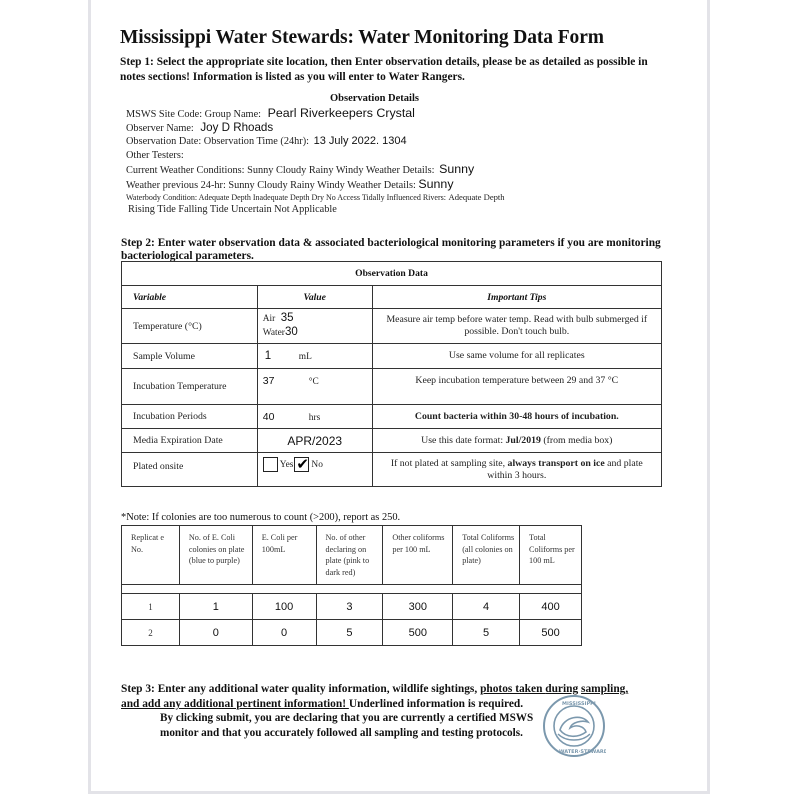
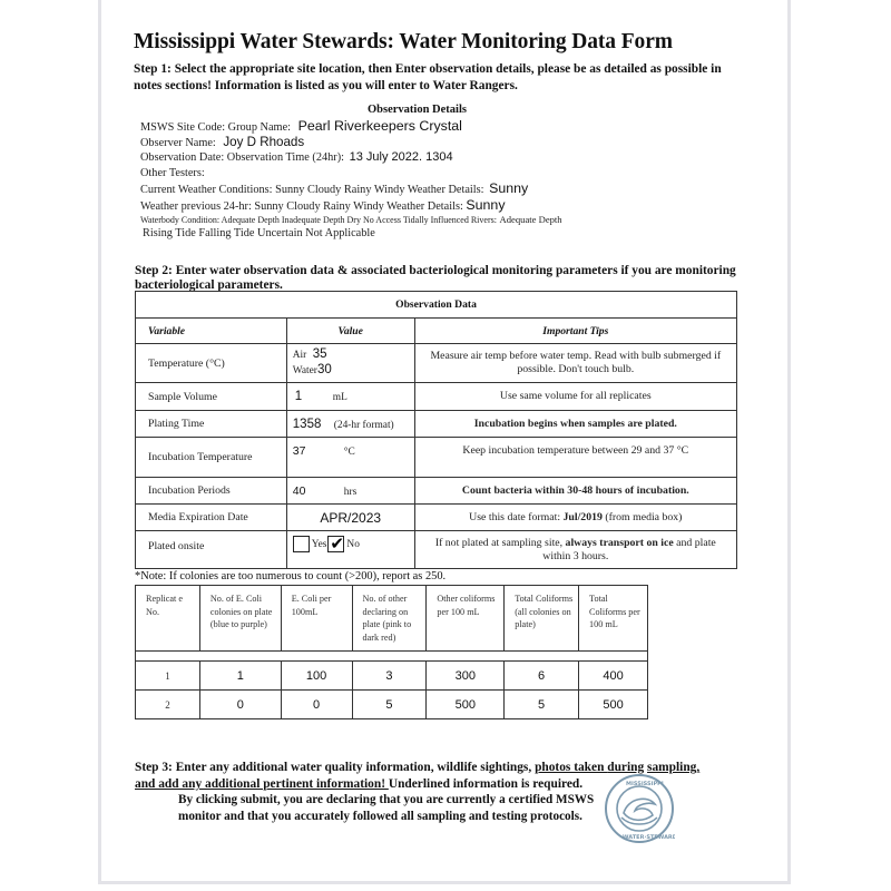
  Mississippi Water Stewards: Water Monitoring Data Form
  Step 1: Select the appropriate site location, then Enter observation details, please be as detailed as possible in
  notes sections! Information is listed as you will enter to Water Rangers.
  Observation Details
  MSWS Site Code: Group Name: Pearl Riverkeepers Crystal
  Observer Name: Joy D Rhoads
  Observation Date: Observation Time (24hr): 13 July 2022. 1304
  Other Testers:
  Current Weather Conditions: Sunny Cloudy Rainy Windy Weather Details: Sunny
  Weather previous 24-hr: Sunny Cloudy Rainy Windy Weather Details: Sunny
  Waterbody Condition: Adequate Depth Inadequate Depth Dry No Access Tidally Influenced Rivers: Adequate Depth
  Rising Tide Falling Tide Uncertain Not Applicable
  Step 2: Enter water observation data & associated bacteriological monitoring parameters if you are monitoring
  bacteriological parameters.
  Observation Data
  Variable	Value	Important Tips
  Temperature (°C)	Air 35 Water30	Measure air temp before water temp. Read with bulb submerged if possible. Don't touch bulb.
  Sample Volume	1 mL	Use same volume for all replicates
+ Plating Time	1358 (24-hr format)	Incubation begins when samples are plated.
  Incubation Temperature	37 °C	Keep incubation temperature between 29 and 37 °C
  Incubation Periods	40 hrs	Count bacteria within 30-48 hours of incubation.
  Media Expiration Date	APR/2023	Use this date format: Jul/2019 (from media box)
  Plated onsite	Yes No	If not plated at sampling site, always transport on ice and plate within 3 hours.
  *Note: If colonies are too numerous to count (>200), report as 250.
  Replicat e No.	No. of E. Coli colonies on plate (blue to purple)	E. Coli per 100mL	No. of other declaring on plate (pink to dark red)	Other coliforms per 100 mL	Total Coliforms (all colonies on plate)	Total Coliforms per 100 mL
- 1	1	100	3	300	4	400
+ 1	1	100	3	300	6	400
  2	0	0	5	500	5	500
  Step 3: Enter any additional water quality information, wildlife sightings, photos taken during sampling,
  and add any additional pertinent information! Underlined information is required.
  By clicking submit, you are declaring that you are currently a certified MSWS
  monitor and that you accurately followed all sampling and testing protocols.
